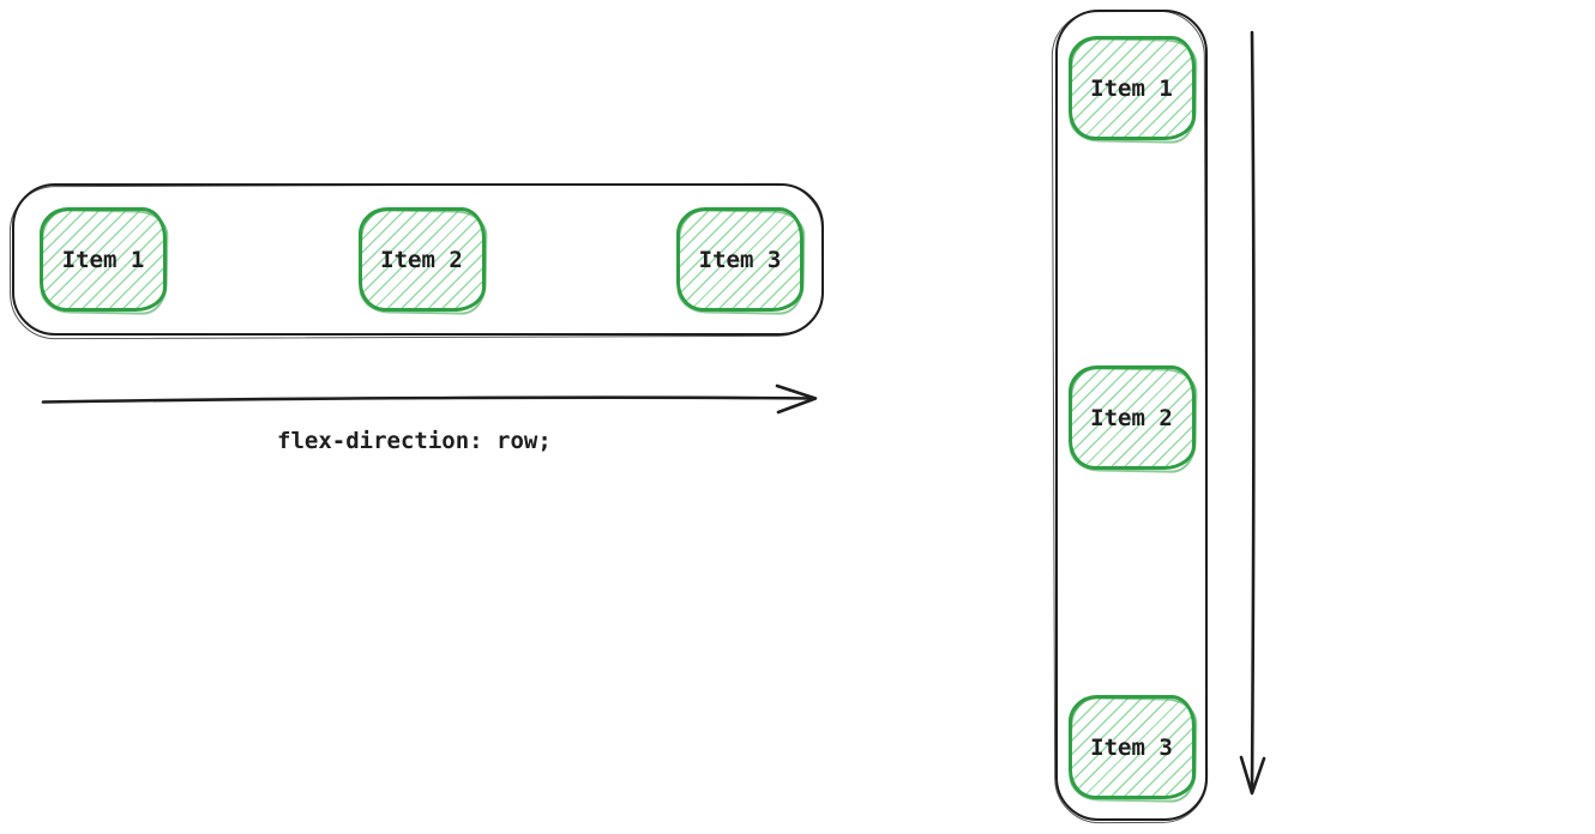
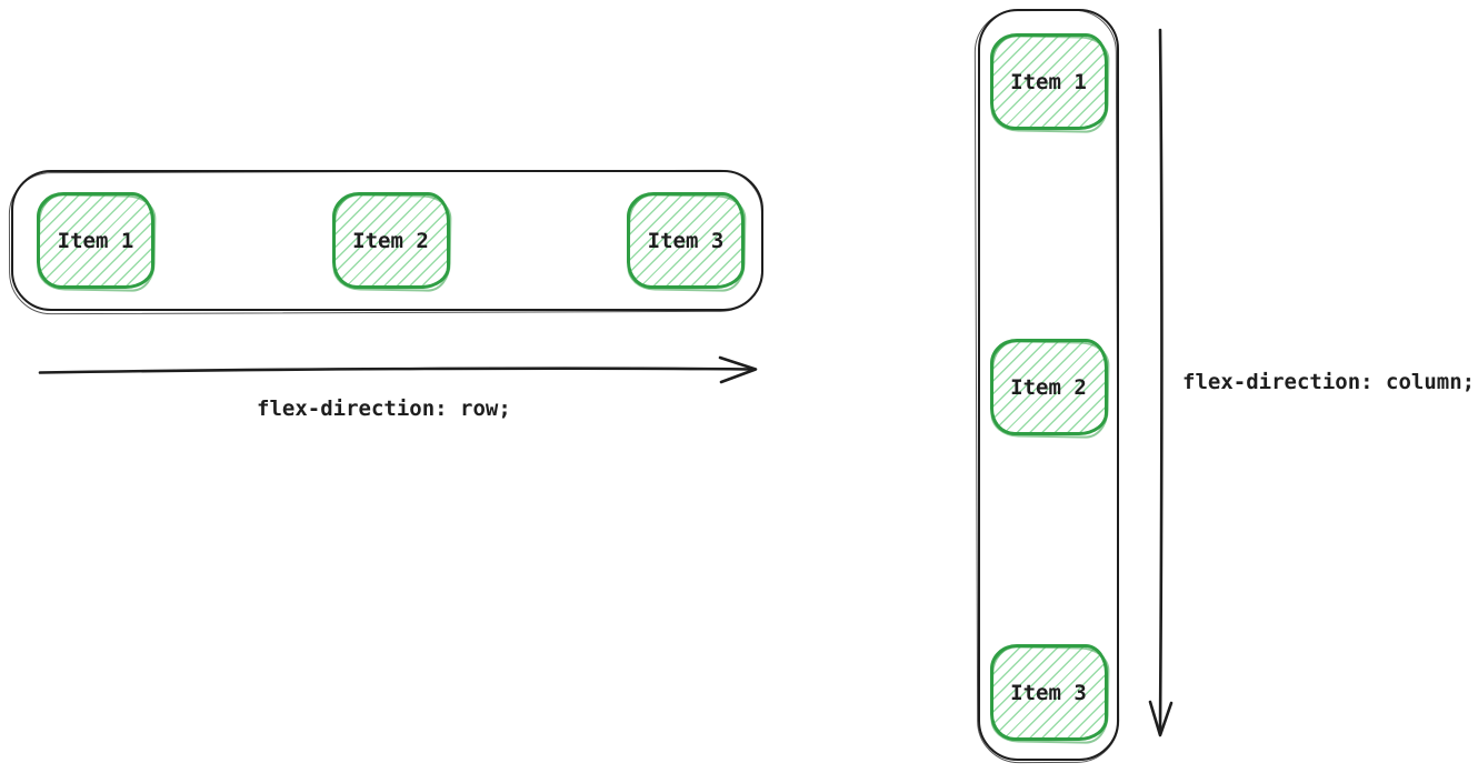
  Item 1
  Item 2
  Item 3
  flex-direction: row;
  Item 1
  Item 2
  Item 3
+ flex-direction: column;
